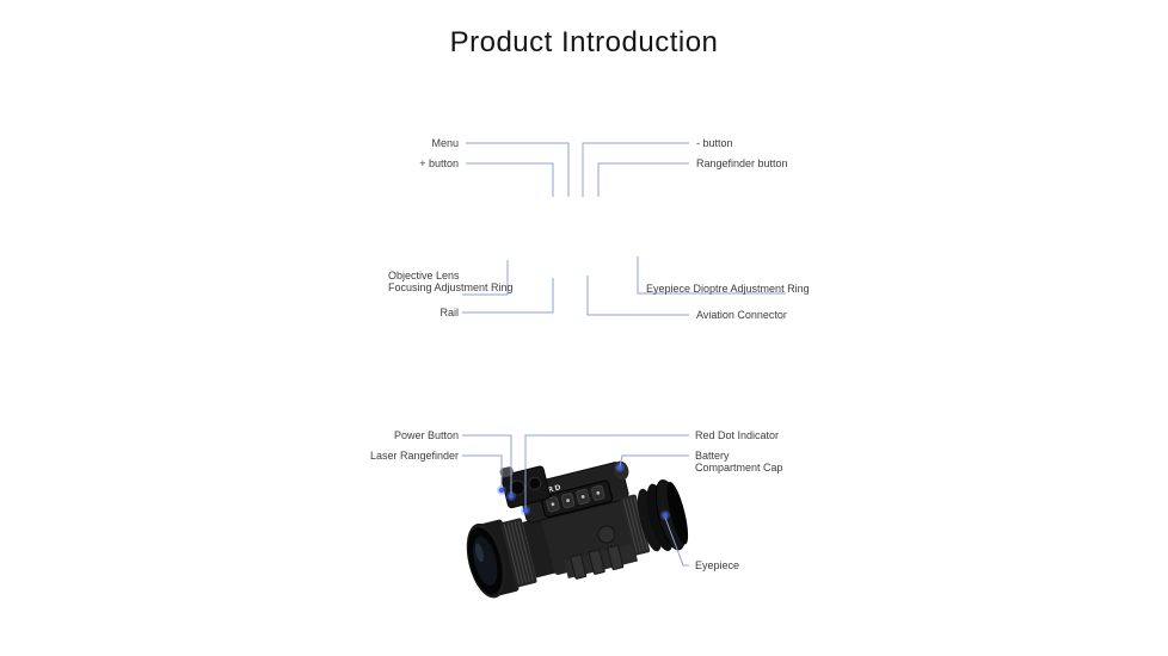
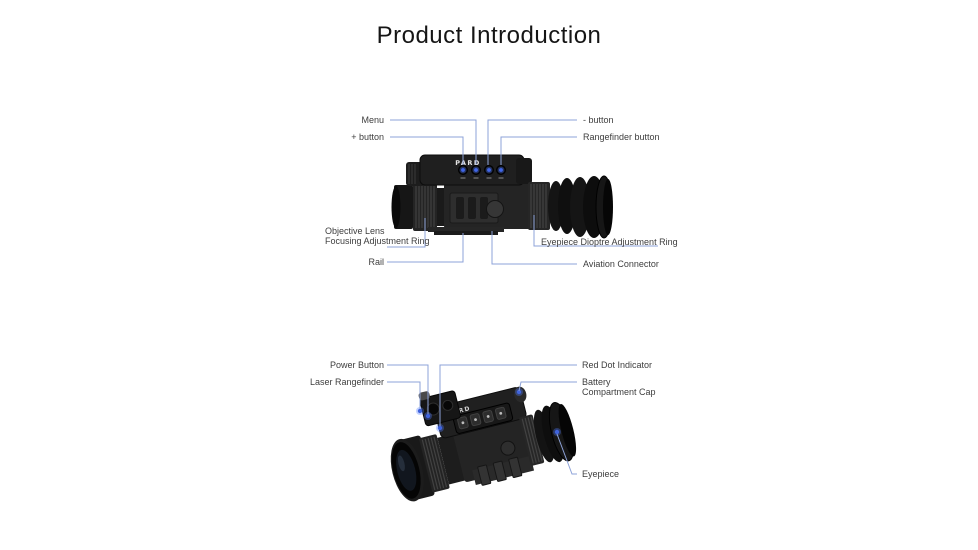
  Product Introduction
+ PARD
  Menu
  + button
  - button
  Rangefinder button
  Objective Lens
  Focusing Adjustment Ring
  Eyepiece Dioptre Adjustment Ring
  Rail
  Aviation Connector
  Power Button
  Red Dot Indicator
  Laser Rangefinder
  Battery
  Compartment Cap
  Eyepiece
